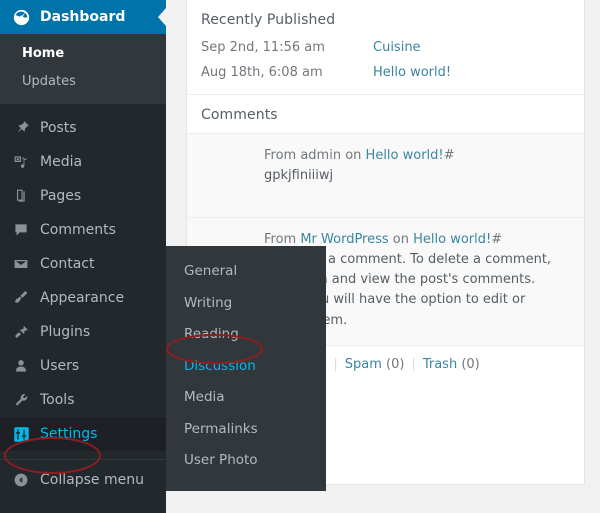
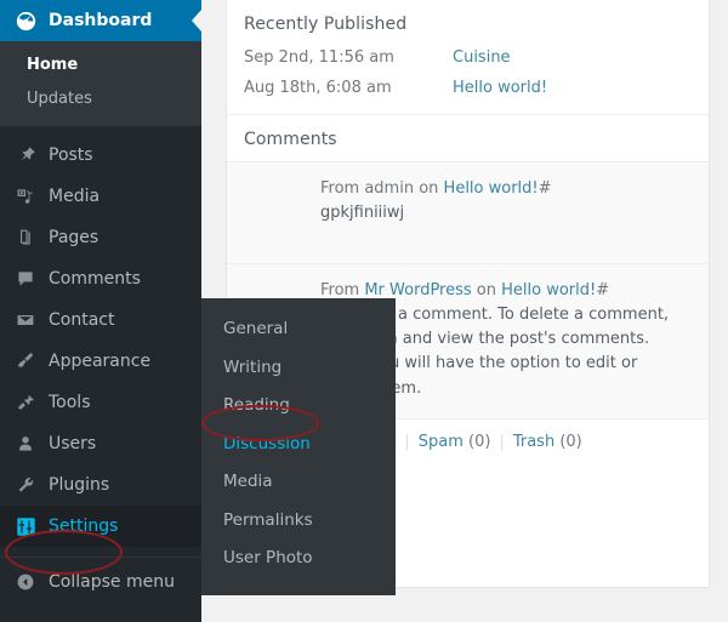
  Recently Published
  Sep 2nd, 11:56 am
  Cuisine
  Aug 18th, 6:08 am
  Hello world!
  Comments
  From admin on Hello world!#
  gpkjfiniiiwj
  From Mr WordPress on Hello world!#
  Dashboard
  Home
  Updates
  Posts
  Media
  Pages
  Comments
  Contact
  Appearance
- Plugins
+ Tools
  Users
- Tools
+ Plugins
  Settings
  Collapse menu
  General
  Writing
  Reading
  Discussion
  Media
  Permalinks
  User Photo
